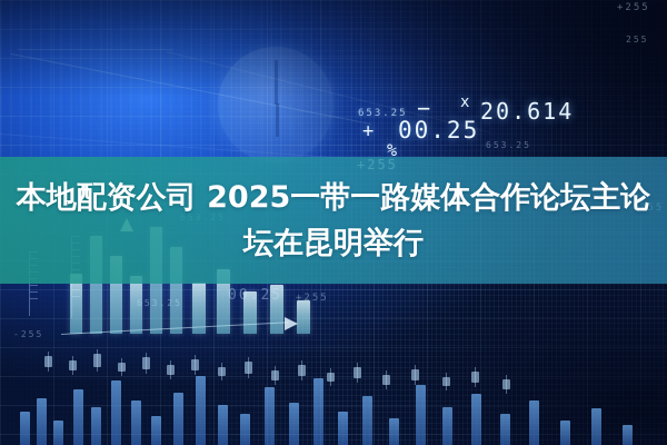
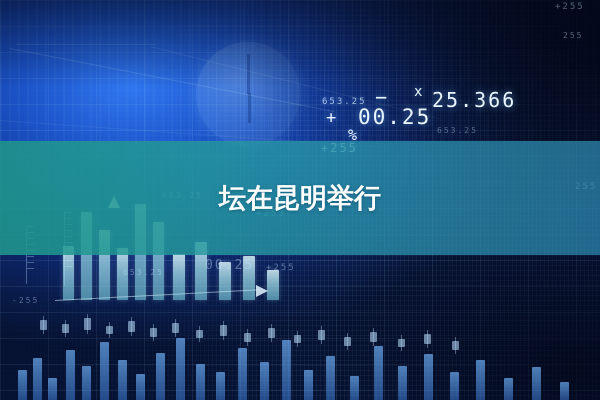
  653.25
  −
  x
- 20.614
+ 25.366
  +
  00.25
  %
  653.25
  +255
  255
  00.25
  653.25
  +255
  -255
- 本地配资公司 2025一带一路媒体合作论坛主论
  坛在昆明举行
